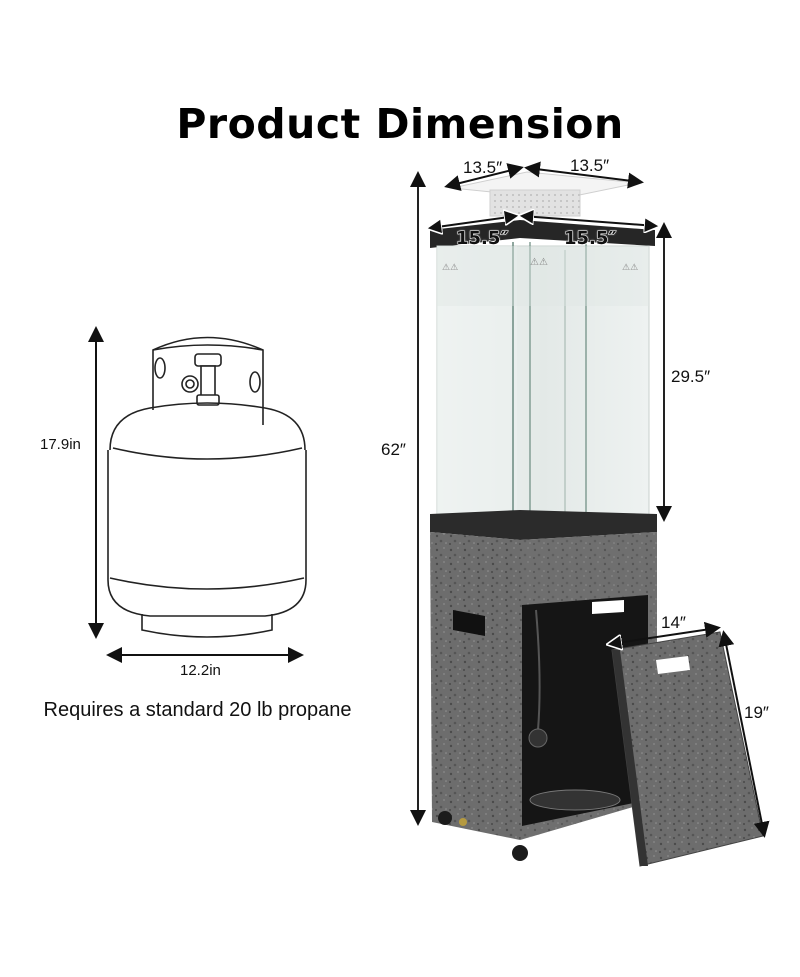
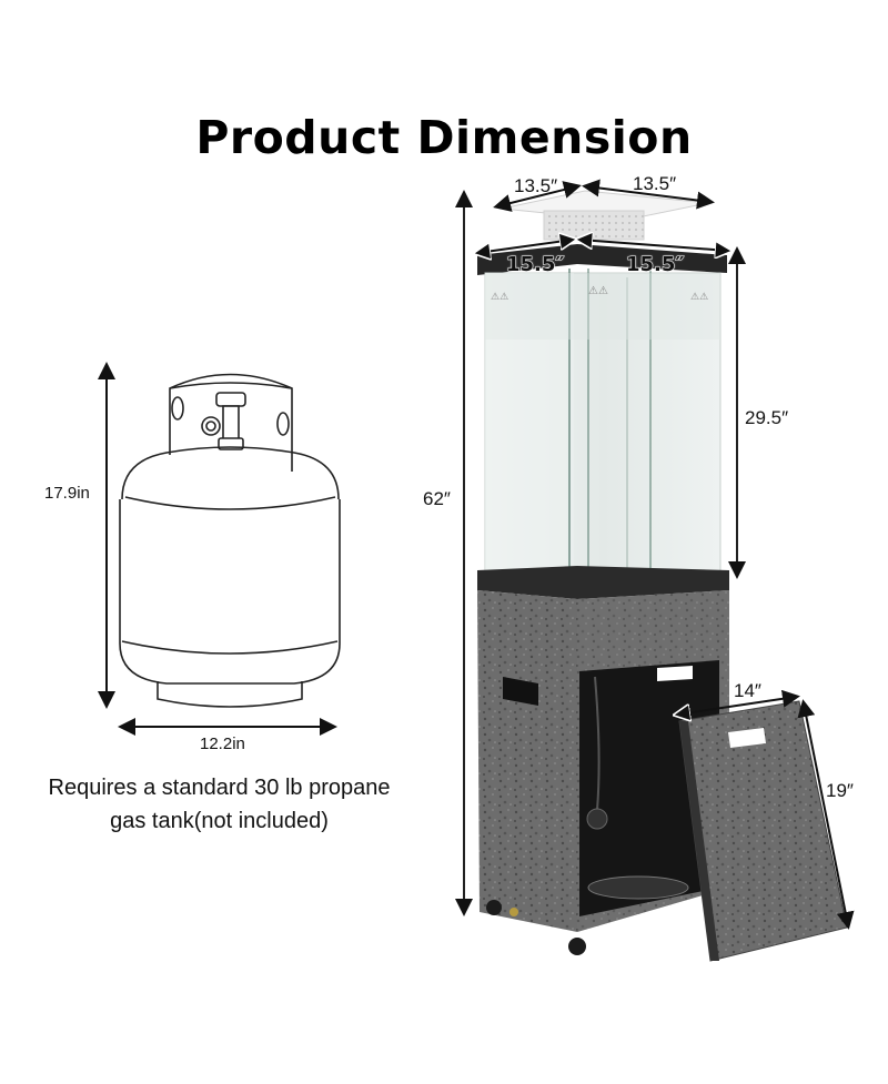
  Product Dimension
  ⚠⚠
  ⚠⚠
  ⚠⚠
  17.9in
  12.2in
- Requires a standard 20 lb propane
+ Requires a standard 30 lb propane
+ gas tank(not included)
  13.5″
  13.5″
  15.5″
  15.5″
  29.5″
  62″
  14″
  19″
